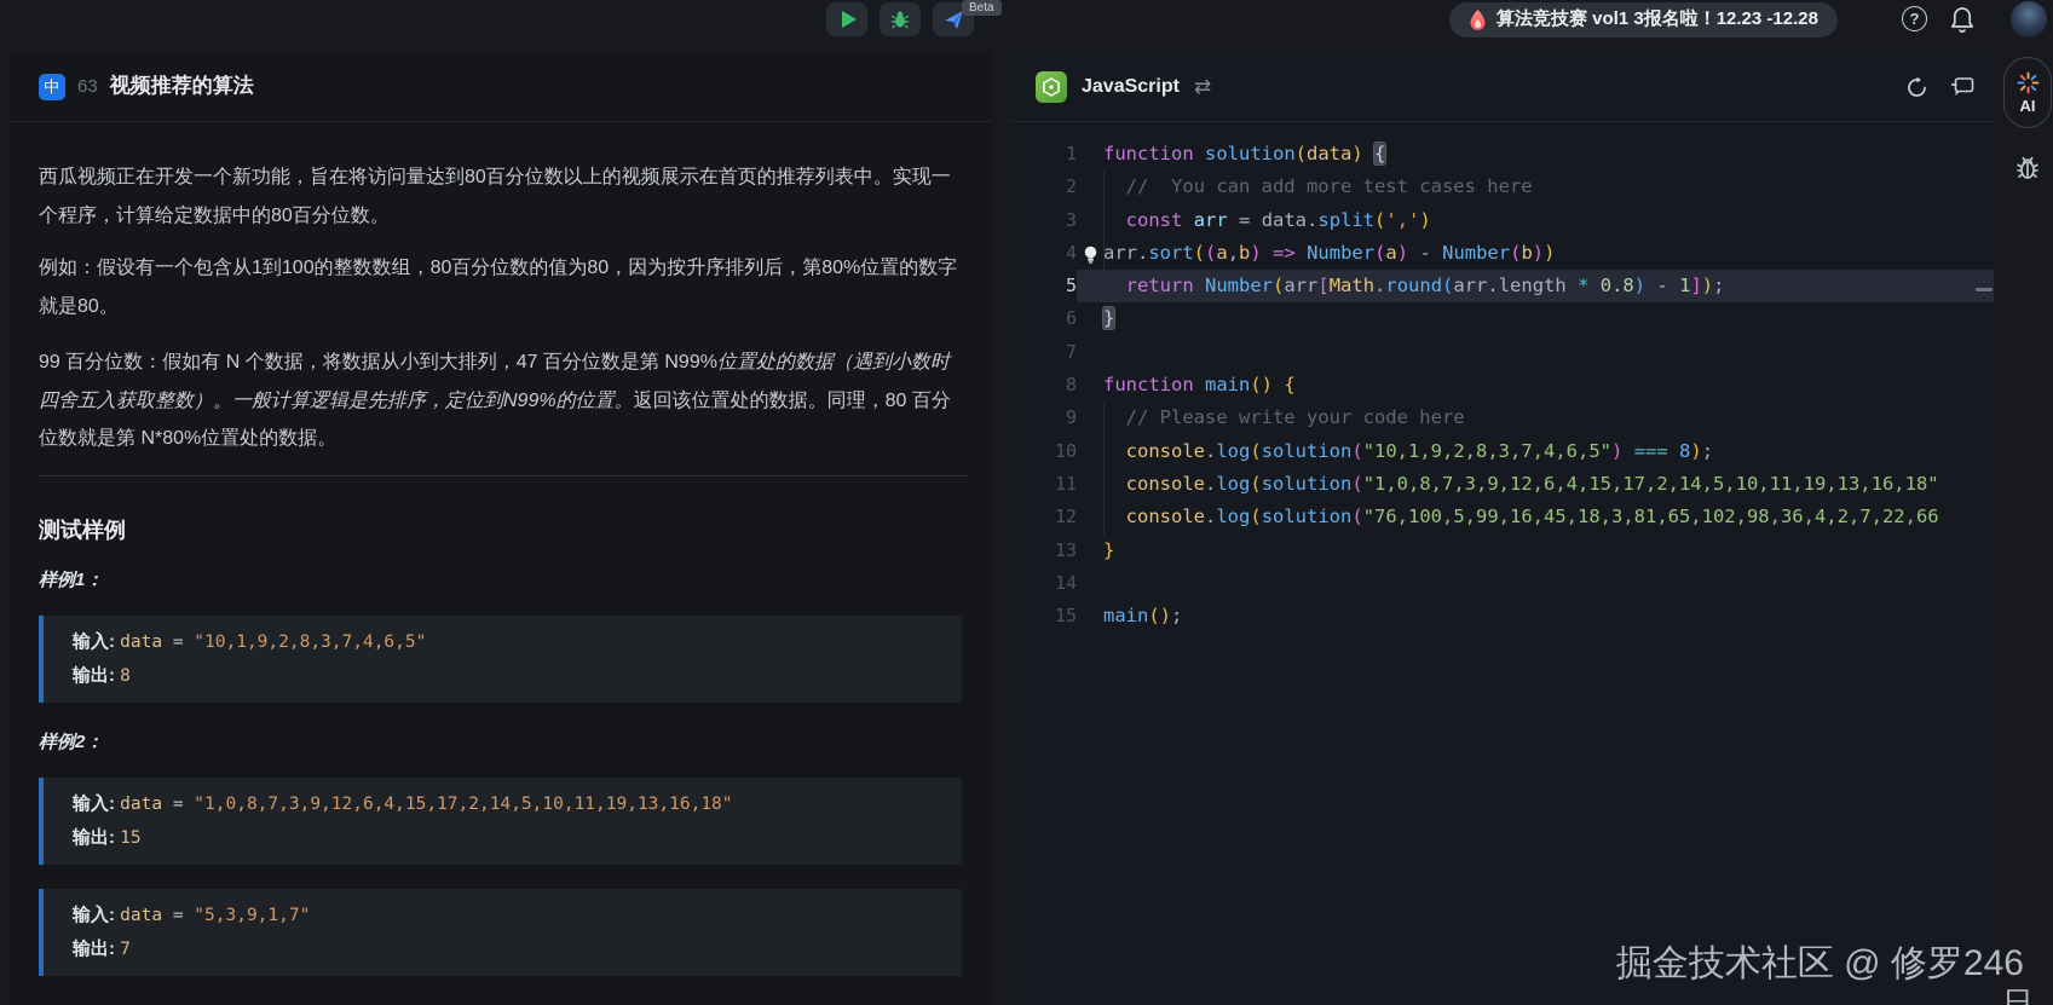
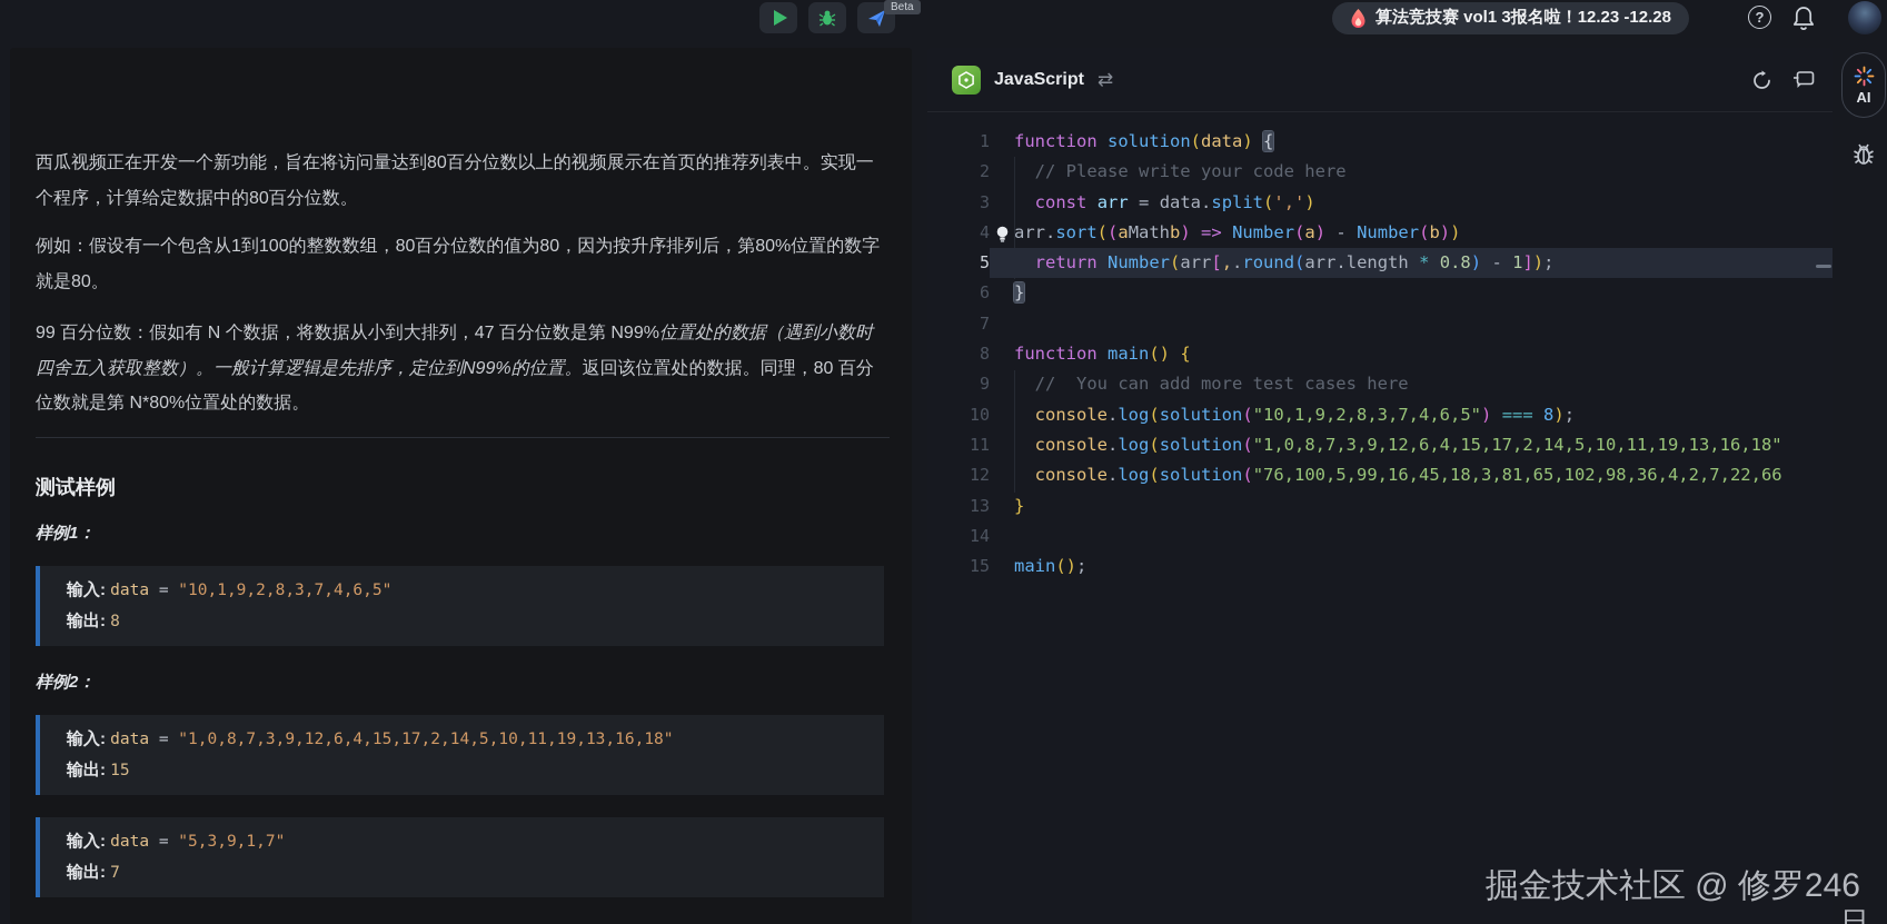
  Beta
  算法竞技赛 vol1 3报名啦！12.23 -12.28
  ?
- 中
- 63
- 视频推荐的算法
  西瓜视频正在开发一个新功能，旨在将访问量达到80百分位数以上的视频展示在首页的推荐列表中。实现一个程序，计算给定数据中的80百分位数。
  例如：假设有一个包含从1到100的整数数组，80百分位数的值为80，因为按升序排列后，第80%位置的数字就是80。
  99 百分位数：假如有 N 个数据，将数据从小到大排列，47 百分位数是第 N99%位置处的数据（遇到小数时四舍五入获取整数）。一般计算逻辑是先排序，定位到N99%的位置。返回该位置处的数据。同理，80 百分位数就是第 N*80%位置处的数据。
  测试样例
  样例1：
  输入: data = "10,1,9,2,8,3,7,4,6,5"
  输出: 8
  样例2：
  输入: data = "1,0,8,7,3,9,12,6,4,15,17,2,14,5,10,11,19,13,16,18"
  输出: 15
  输入: data = "5,3,9,1,7"
  输出: 7
  JavaScript
  ⇄
  1
  function solution(data) {
  2
- // You can add more test cases here
+ // Please write your code here
  3
  const arr = data.split(',')
  4
- arr.sort((a,b) => Number(a) - Number(b))
+ arr.sort((aMathb) => Number(a) - Number(b))
  5
- return Number(arr[Math.round(arr.length * 0.8) - 1]);
+ return Number(arr[,.round(arr.length * 0.8) - 1]);
  6
  }
  7
  8
  function main() {
  9
- // Please write your code here
+ // You can add more test cases here
  10
  console.log(solution("10,1,9,2,8,3,7,4,6,5") === 8);
  11
  console.log(solution("1,0,8,7,3,9,12,6,4,15,17,2,14,5,10,11,19,13,16,18"
  12
  console.log(solution("76,100,5,99,16,45,18,3,81,65,102,98,36,4,2,7,22,66
  13
  }
  14
  15
  main();
  AI
  掘金技术社区 @ 修罗246
  日
